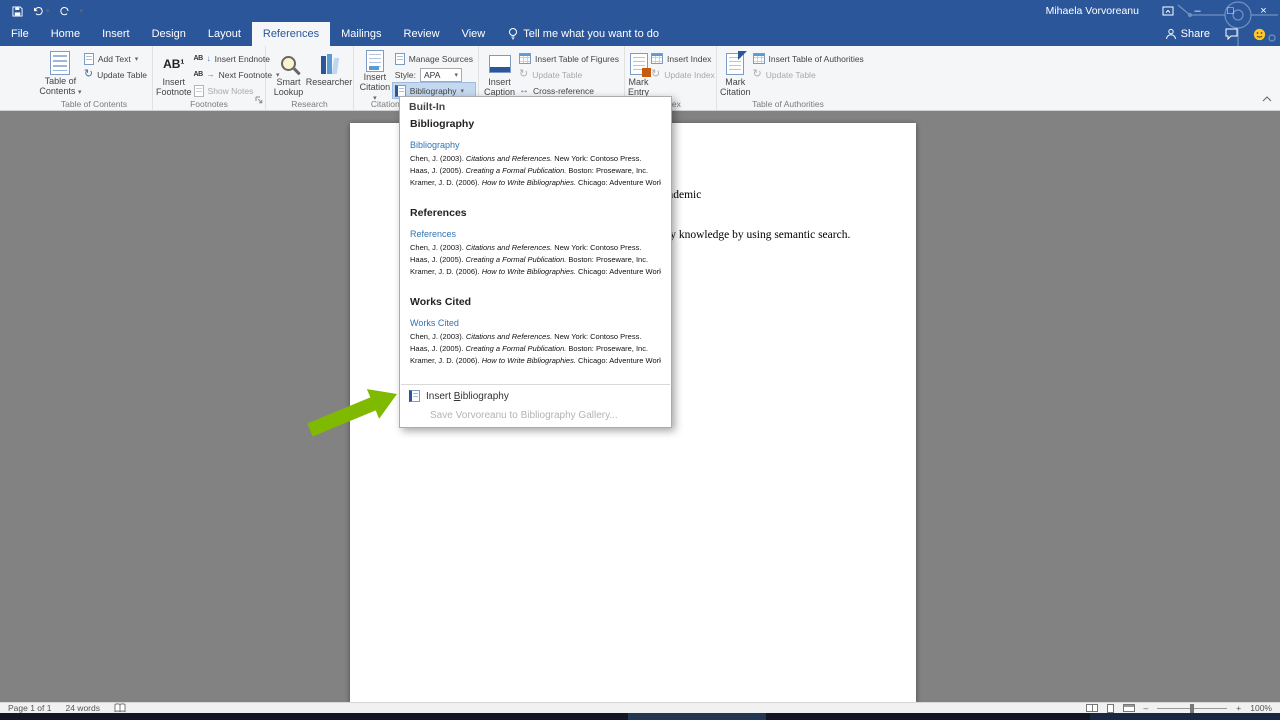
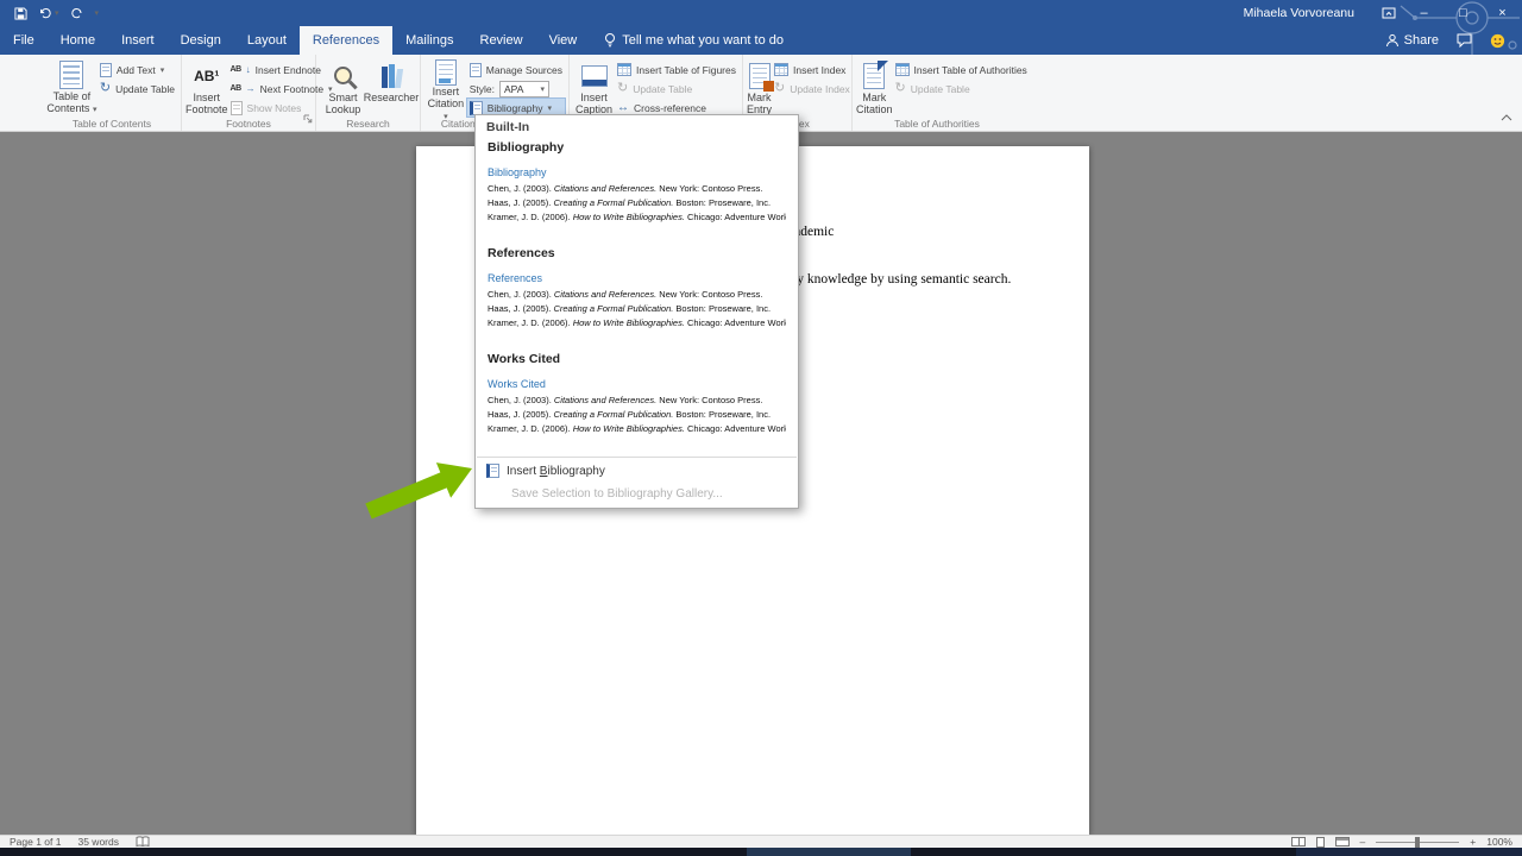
  Mihaela Vorvoreanu
  –
  □
  ×
  File
  Home
  Insert
  Design
  Layout
  References
  Mailings
  Review
  View
  Tell me what you want to do
  Share
  Table of Contents
  Add Text
  ↻
  Update Table
  Table of Contents
  AB¹
  Insert Footnote
  ↓
  Insert Endnote
  →
  Next Footnote
  Show Notes
  Footnotes
  Smart Lookup
  Researcher
  Research
  Insert Citation
  Manage Sources
  Style:
  APA
  Bibliography
  Insert Caption
  Insert Table of Figures
  ↻
  Update Table
  ↔
  Cross-reference
  Mark Entry
  Insert Index
  ↻
  Update Index
  Mark Citation
  Insert Table of Authorities
  ↻
  Update Table
  Table of Authorities
  demic
  y knowledge by using semantic search.
  Built-In
  Bibliography
  Bibliography
  Chen, J. (2003). Citations and References. New York: Contoso Press.
  Haas, J. (2005). Creating a Formal Publication. Boston: Proseware, Inc.
  Kramer, J. D. (2006). How to Write Bibliographies. Chicago: Adventure Wor
  References
  References
  Chen, J. (2003). Citations and References. New York: Contoso Press.
  Haas, J. (2005). Creating a Formal Publication. Boston: Proseware, Inc.
  Kramer, J. D. (2006). How to Write Bibliographies. Chicago: Adventure Wor
  Works Cited
  Works Cited
  Chen, J. (2003). Citations and References. New York: Contoso Press.
  Haas, J. (2005). Creating a Formal Publication. Boston: Proseware, Inc.
  Kramer, J. D. (2006). How to Write Bibliographies. Chicago: Adventure Wor
  Insert Bibliography
- Save Vorvoreanu to Bibliography Gallery...
+ Save Selection to Bibliography Gallery...
  Page 1 of 1
- 24 words
+ 35 words
  –
  +
  100%
